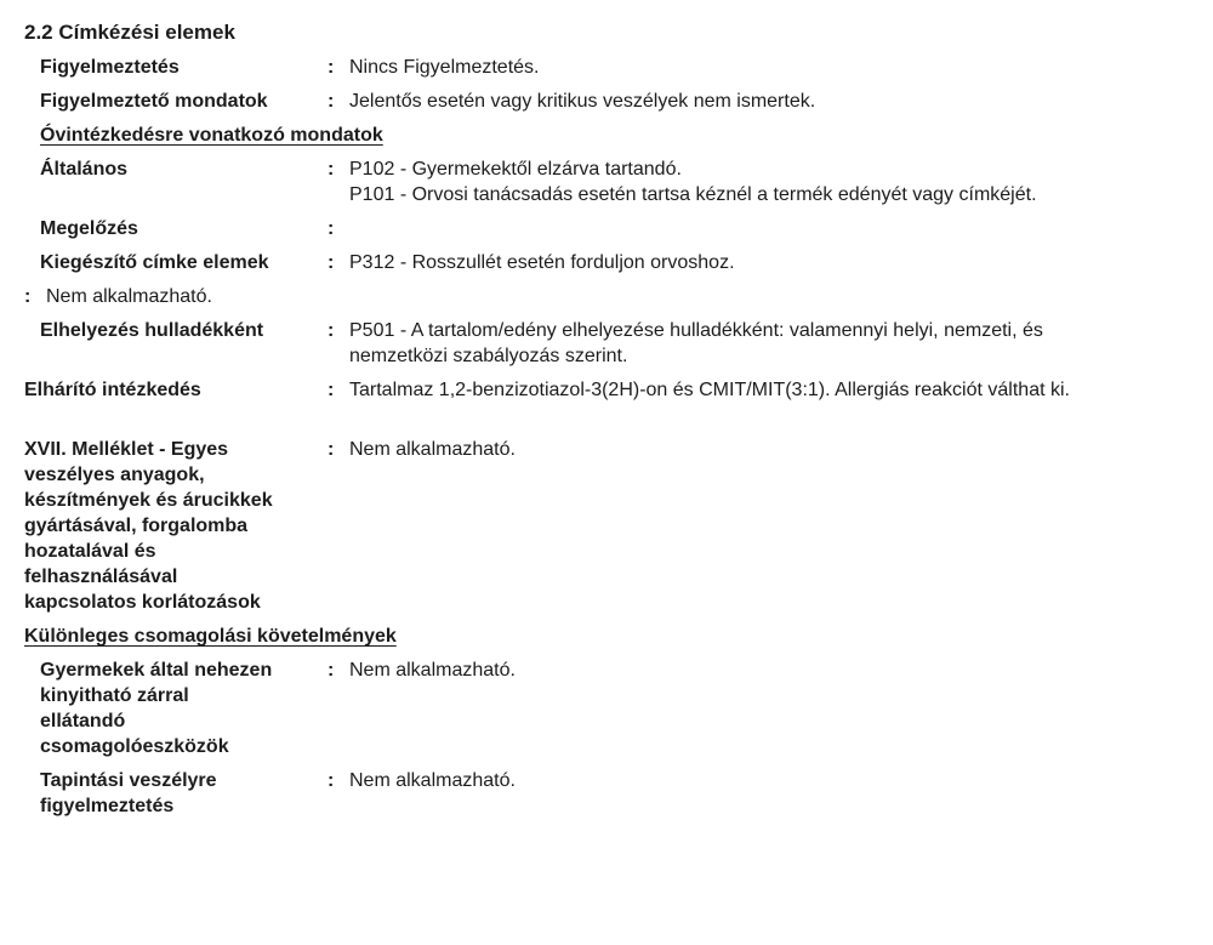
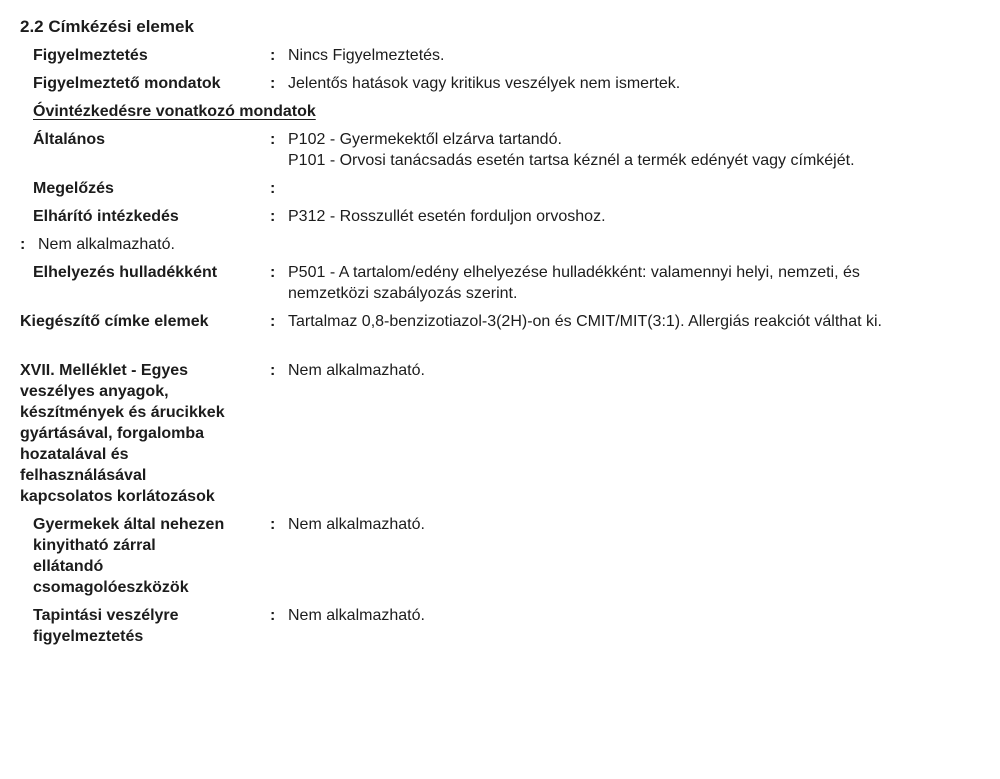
  2.2 Címkézési elemek
  Figyelmeztetés
  :
  Nincs Figyelmeztetés.
  Figyelmeztető mondatok
  :
- Jelentős esetén vagy kritikus veszélyek nem ismertek.
+ Jelentős hatások vagy kritikus veszélyek nem ismertek.
  Óvintézkedésre vonatkozó mondatok
  Általános
  :
  P102 - Gyermekektől elzárva tartandó.
  P101 - Orvosi tanácsadás esetén tartsa kéznél a termék edényét vagy címkéjét.
  Megelőzés
  :
- Kiegészítő címke elemek
+ Elhárító intézkedés
  :
  P312 - Rosszullét esetén forduljon orvoshoz.
  :
  Nem alkalmazható.
  Elhelyezés hulladékként
  :
  P501 - A tartalom/edény elhelyezése hulladékként: valamennyi helyi, nemzeti, és
  nemzetközi szabályozás szerint.
- Elhárító intézkedés
+ Kiegészítő címke elemek
  :
- Tartalmaz 1,2-benzizotiazol-3(2H)-on és CMIT/MIT(3:1). Allergiás reakciót válthat ki.
+ Tartalmaz 0,8-benzizotiazol-3(2H)-on és CMIT/MIT(3:1). Allergiás reakciót válthat ki.
  XVII. Melléklet - Egyes
  veszélyes anyagok,
  készítmények és árucikkek
  gyártásával, forgalomba
  hozatalával és
  felhasználásával
  kapcsolatos korlátozások
  :
  Nem alkalmazható.
- Különleges csomagolási követelmények
  Gyermekek által nehezen
  kinyitható zárral
  ellátandó
  csomagolóeszközök
  :
  Nem alkalmazható.
  Tapintási veszélyre
  figyelmeztetés
  :
  Nem alkalmazható.
